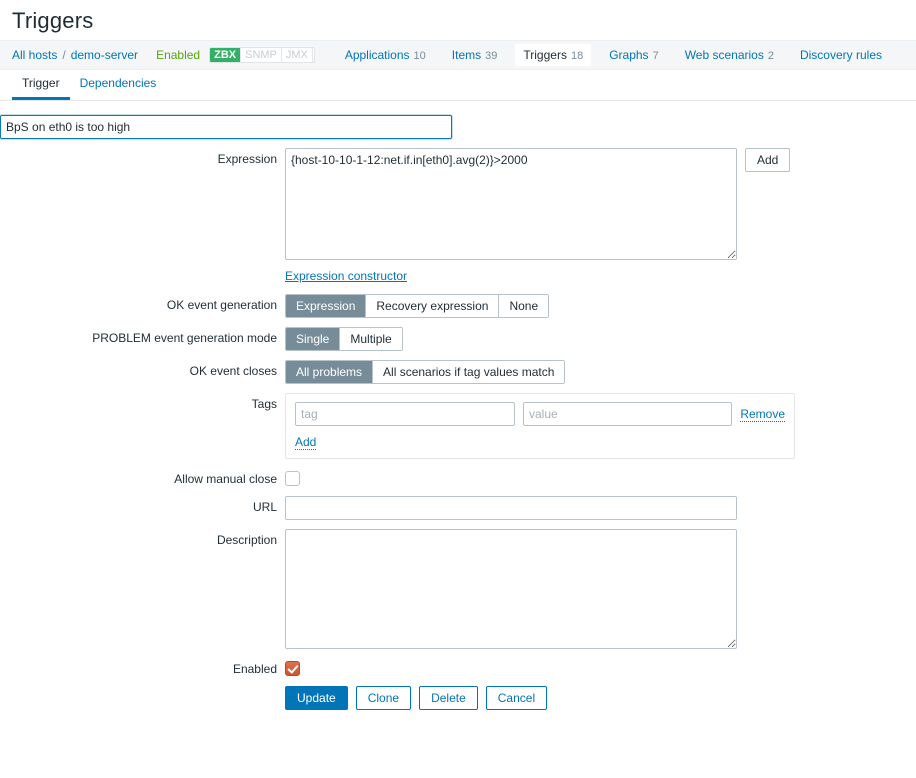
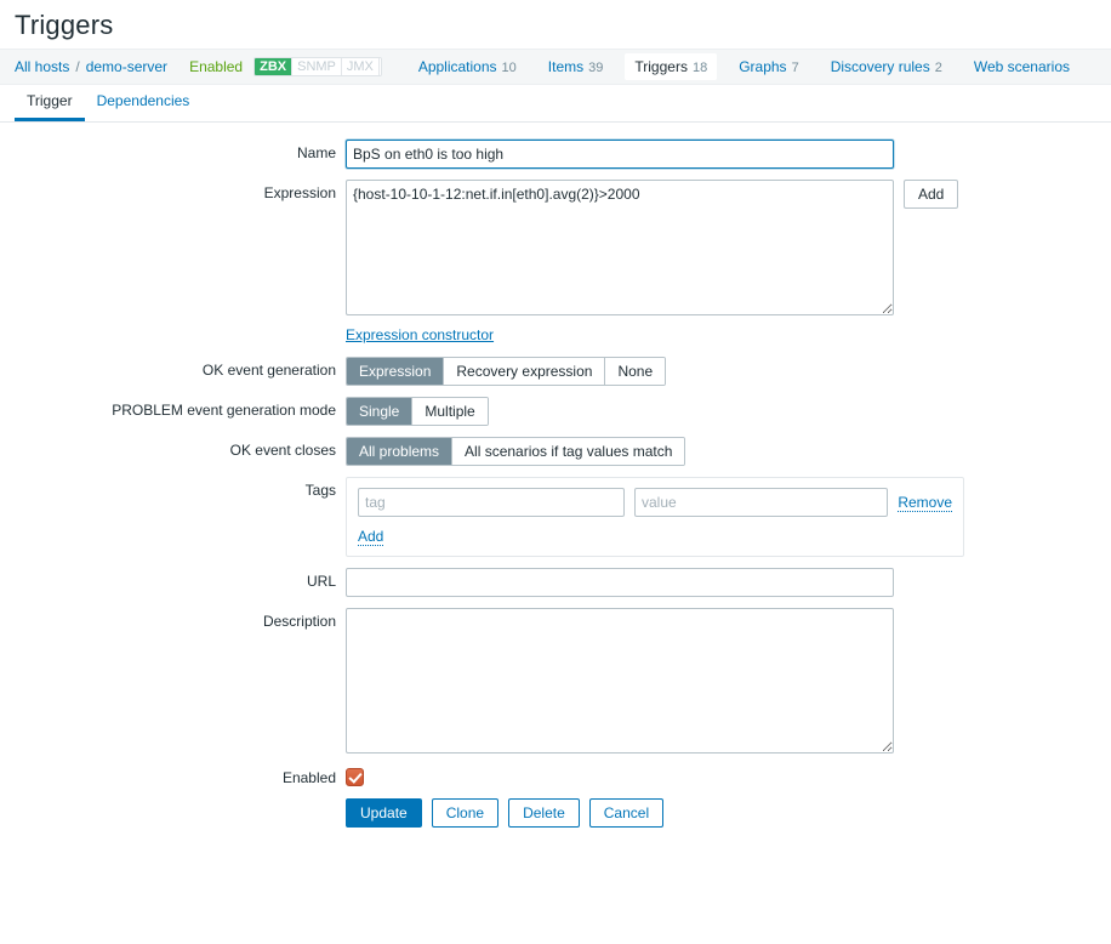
  Triggers
  All hosts
  /
  demo-server
  Enabled
  ZBX
  SNMP
  JMX
  Applications
  10
  Items
  39
  Triggers
  18
  Graphs
  7
- Web scenarios
+ Discovery rules
  2
- Discovery rules
+ Web scenarios
  Trigger
  Dependencies
+ Name
  BpS on eth0 is too high
  Expression
  {host-10-10-1-12:net.if.in[eth0].avg(2)}>2000
  Add
  Expression constructor
  OK event generation
  Expression
  Recovery expression
  None
  PROBLEM event generation mode
  Single
  Multiple
  OK event closes
  All problems
  All scenarios if tag values match
  Tags
  tag
  value
  Remove
  Add
- Allow manual close
  URL
  Description
  Enabled
  Update
  Clone
  Delete
  Cancel
